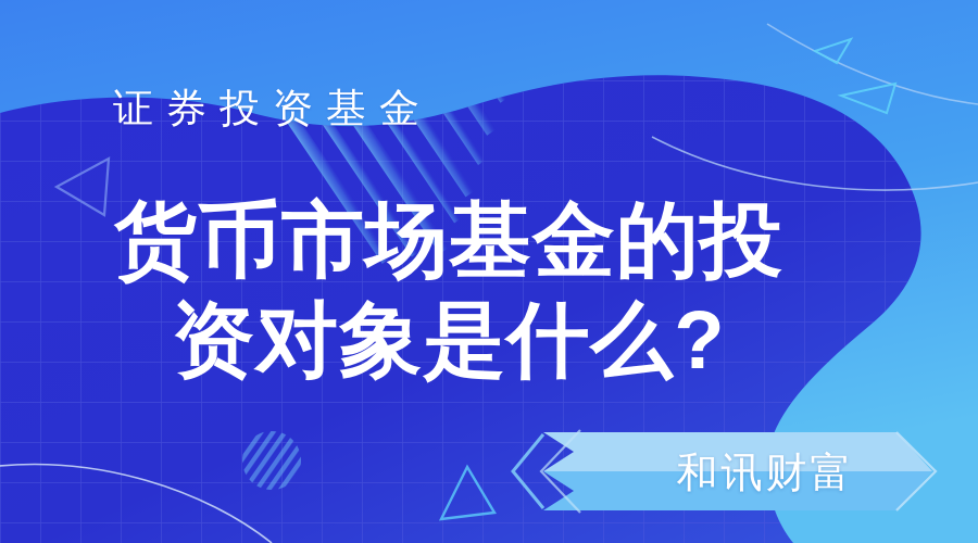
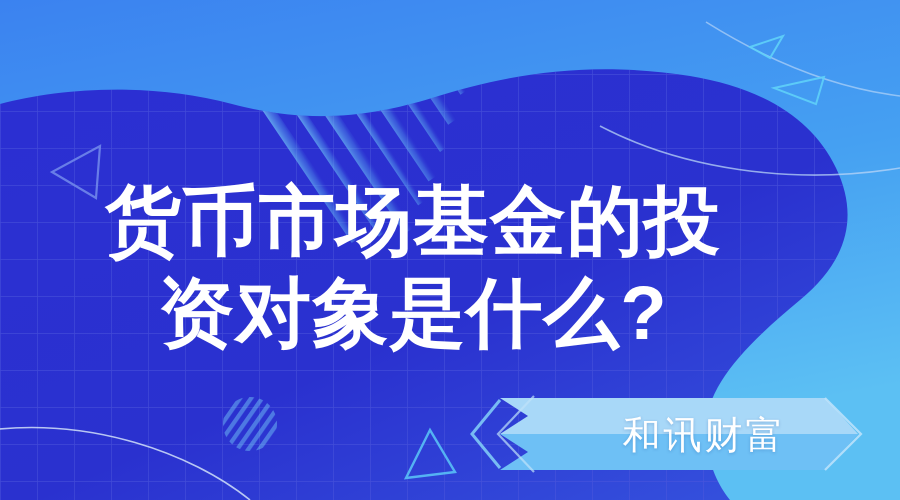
- 证券投资基金
  货币市场基金的投
  资对象是什么?
  和讯财富
